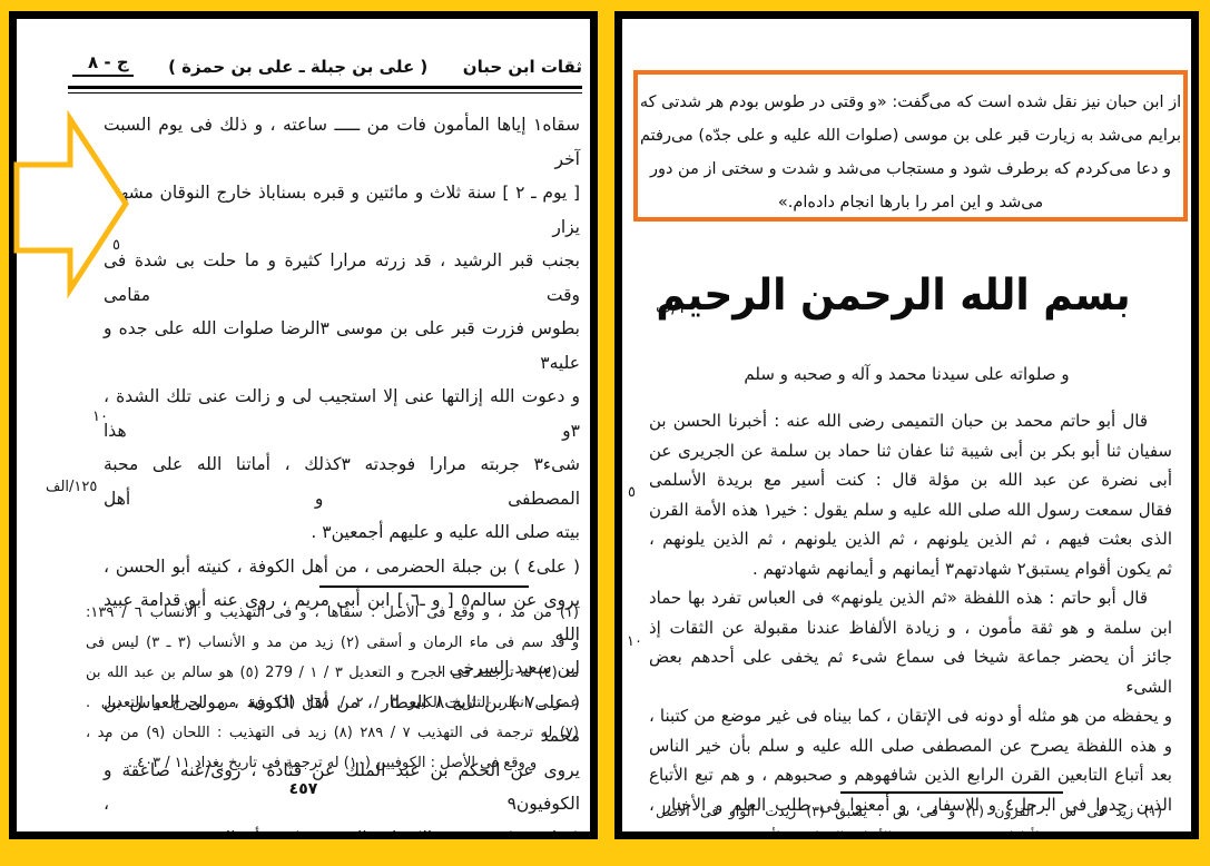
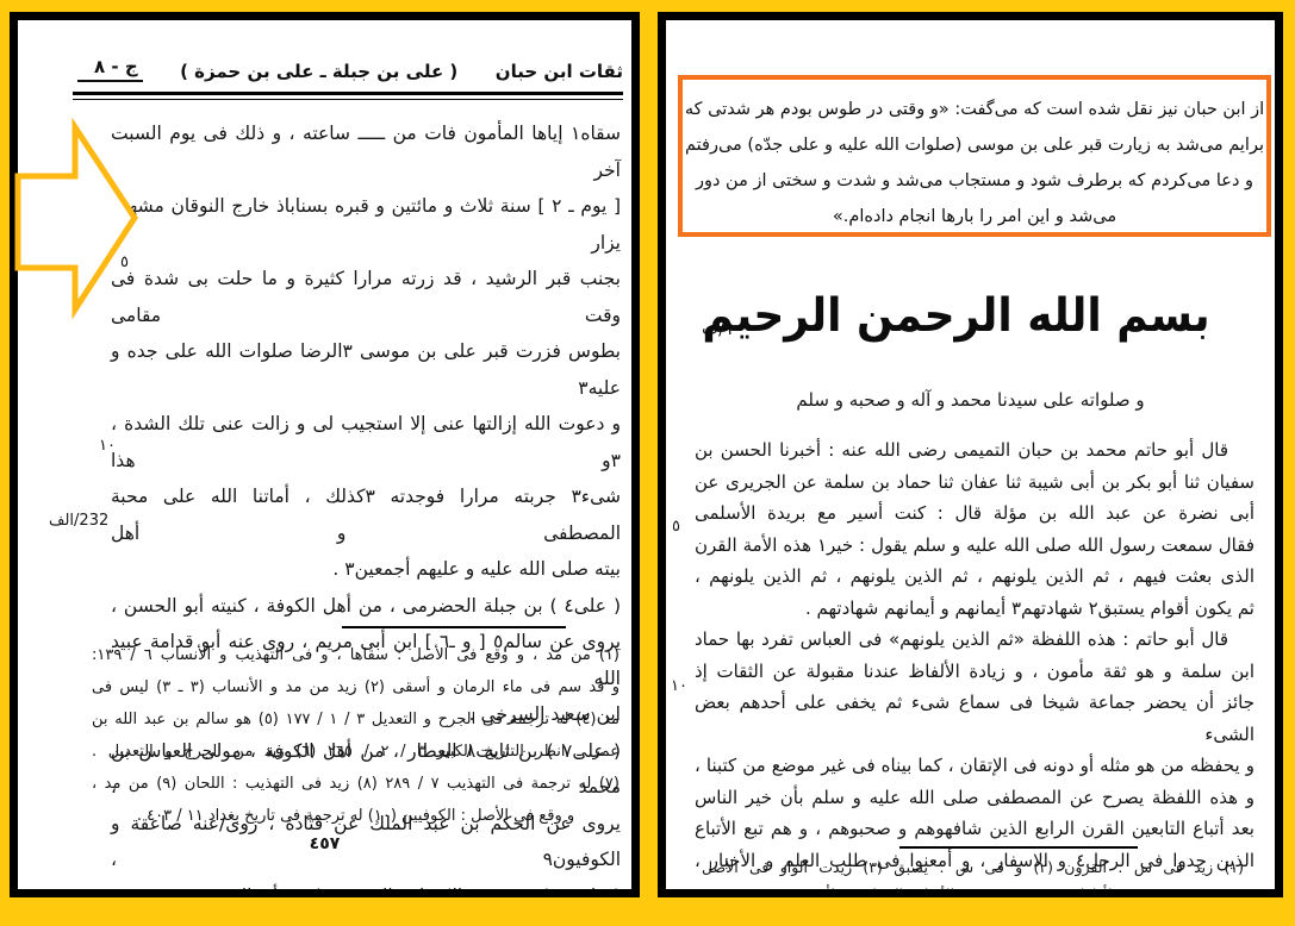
  ثقات ابن حبان
  ( على بن جبلة ـ على بن حمزة )
  ج - ٨
  سقاه١ إياها المأمون فات من ـــــ ساعته ، و ذلك فى يوم السبت آخر
  [ يوم ـ ٢ ] سنة ثلاث و مائتين و قبره بسناباذ خارج النوقان مشه يزار
  بجنب قبر الرشيد ، قد زرته مرارا كثيرة و ما حلت بى شدة فى وقت مقامى
  بطوس فزرت قبر على بن موسى ٣الرضا صلوات الله على جده و عليه٣
  و دعوت الله إزالتها عنى إلا استجيب لى و زالت عنى تلك الشدة ، ٣و هذا
  شىء٣ جربته مرارا فوجدته ٣كذلك ، أماتنا الله على محبة المصطفى و أهل
  بيته صلى الله عليه و عليهم أجمعين٣ .
  ( على٤ ) بن جبلة الحضرمى ، من أهل الكوفة ، كنيته أبو الحسن ،
  يروى عن سالم٥ [ و ـ٦ ] ابن أبى مريم ، روى عنه أبو قدامة عبيد الله
  ابن سعيد السرخى .
  ( على٧ ) بن ثابت٨ العطار ، من أهل الكوفة ، مولى العباس بن محمد ،
  يروى عن الحكم بن عبد الملك عن قتادة ، روى/عنه صاعقة و الكوفيون٩ ،
  ٥
  ١٠
- ١٢٥/الف
+ 232/الف
  (١) من مد ، و وقع فى الأصل : سقاها ، و فى التهذيب و الأنساب ٦ / ١٣٩:
  و قد سم فى ماء الرمان و أسقى (٢) زيد من مد و الأنساب (٣ ـ ٣) ليس فى
- مد (٤) له ترجمة فى الجرح و التعديل ٣ / ١ / 279 (٥) هو سالم بن عبد الله بن
+ مد (٤) له ترجمة فى الجرح و التعديل ٣ / ١ / ١٧٧ (٥) هو سالم بن عبد الله بن
  عمر ـ انظر التاريخ الكبير ٣ / ٢ / ٢٦٥ (٦) زيد من الجرح و التعديل .
  (٧) له ترجمة فى التهذيب ٧ / ٢٨٩ (٨) زيد فى التهذيب : اللحان (٩) من مد ،
  و وقع فى الأصل : الكوفيين (١٠) له ترجمة فى تاريخ بغداد ١١ / ٤٠٣ .
  ٤٥٧
  از ابن حبان نیز نقل شده است که می‌گفت: «و وقتی در طوس بودم هر شدتی که
  برایم می‌شد به زیارت قبر علی بن موسی (صلوات الله علیه و علی جدّه) می‌رفتم
  و دعا می‌کردم که برطرف شود و مستجاب می‌شد و شدت و سختی از من دور
  می‌شد و این امر را بارها انجام داده‌ام.»
  ١/ب
  بسم الله الرحمن الرحيم
  و صلواته على سيدنا محمد و آله و صحبه و سلم
  قال أبو حاتم محمد بن حبان التميمى رضى الله عنه : أخبرنا الحسن بن
  سفيان ثنا أبو بكر بن أبى شيبة ثنا عفان ثنا حماد بن سلمة عن الجريرى عن
  أبى نضرة عن عبد الله بن مؤلة قال : كنت أسير مع بريدة الأسلمى
  فقال سمعت رسول الله صلى الله عليه و سلم يقول : خير١ هذه الأمة القرن
  الذى بعثت فيهم ، ثم الذين يلونهم ، ثم الذين يلونهم ، ثم الذين يلونهم ،
  ثم يكون أقوام يستبق٢ شهادتهم٣ أيمانهم و أيمانهم شهادتهم .
  قال أبو حاتم : هذه اللفظة «ثم الذين يلونهم» فى العباس تفرد بها حماد
  ابن سلمة و هو ثقة مأمون ، و زيادة الألفاظ عندنا مقبولة عن الثقات إذ
  جائز أن يحضر جماعة شيخا فى سماع شىء ثم يخفى على أحدهم بعض الشىء
  و يحفظه من هو مثله أو دونه فى الإتقان ، كما بيناه فى غير موضع من كتبنا ،
  و هذه اللفظة يصرح عن المصطفى صلى الله عليه و سلم بأن خير الناس
  بعد أتباع التابعين القرن الرابع الذين شافهوهم و صحبوهم ، و هم تبع الأتباع
  الذين جدوا فى الرحل٤ و الاسفار ، و أمعنوا فى طلب العلم و الأخبار ،
  ٥
  ١٠
  (١) زيد فى س : القرون (٢) و فى س : يسبق (٣) زيدت الواو فى الأصل
